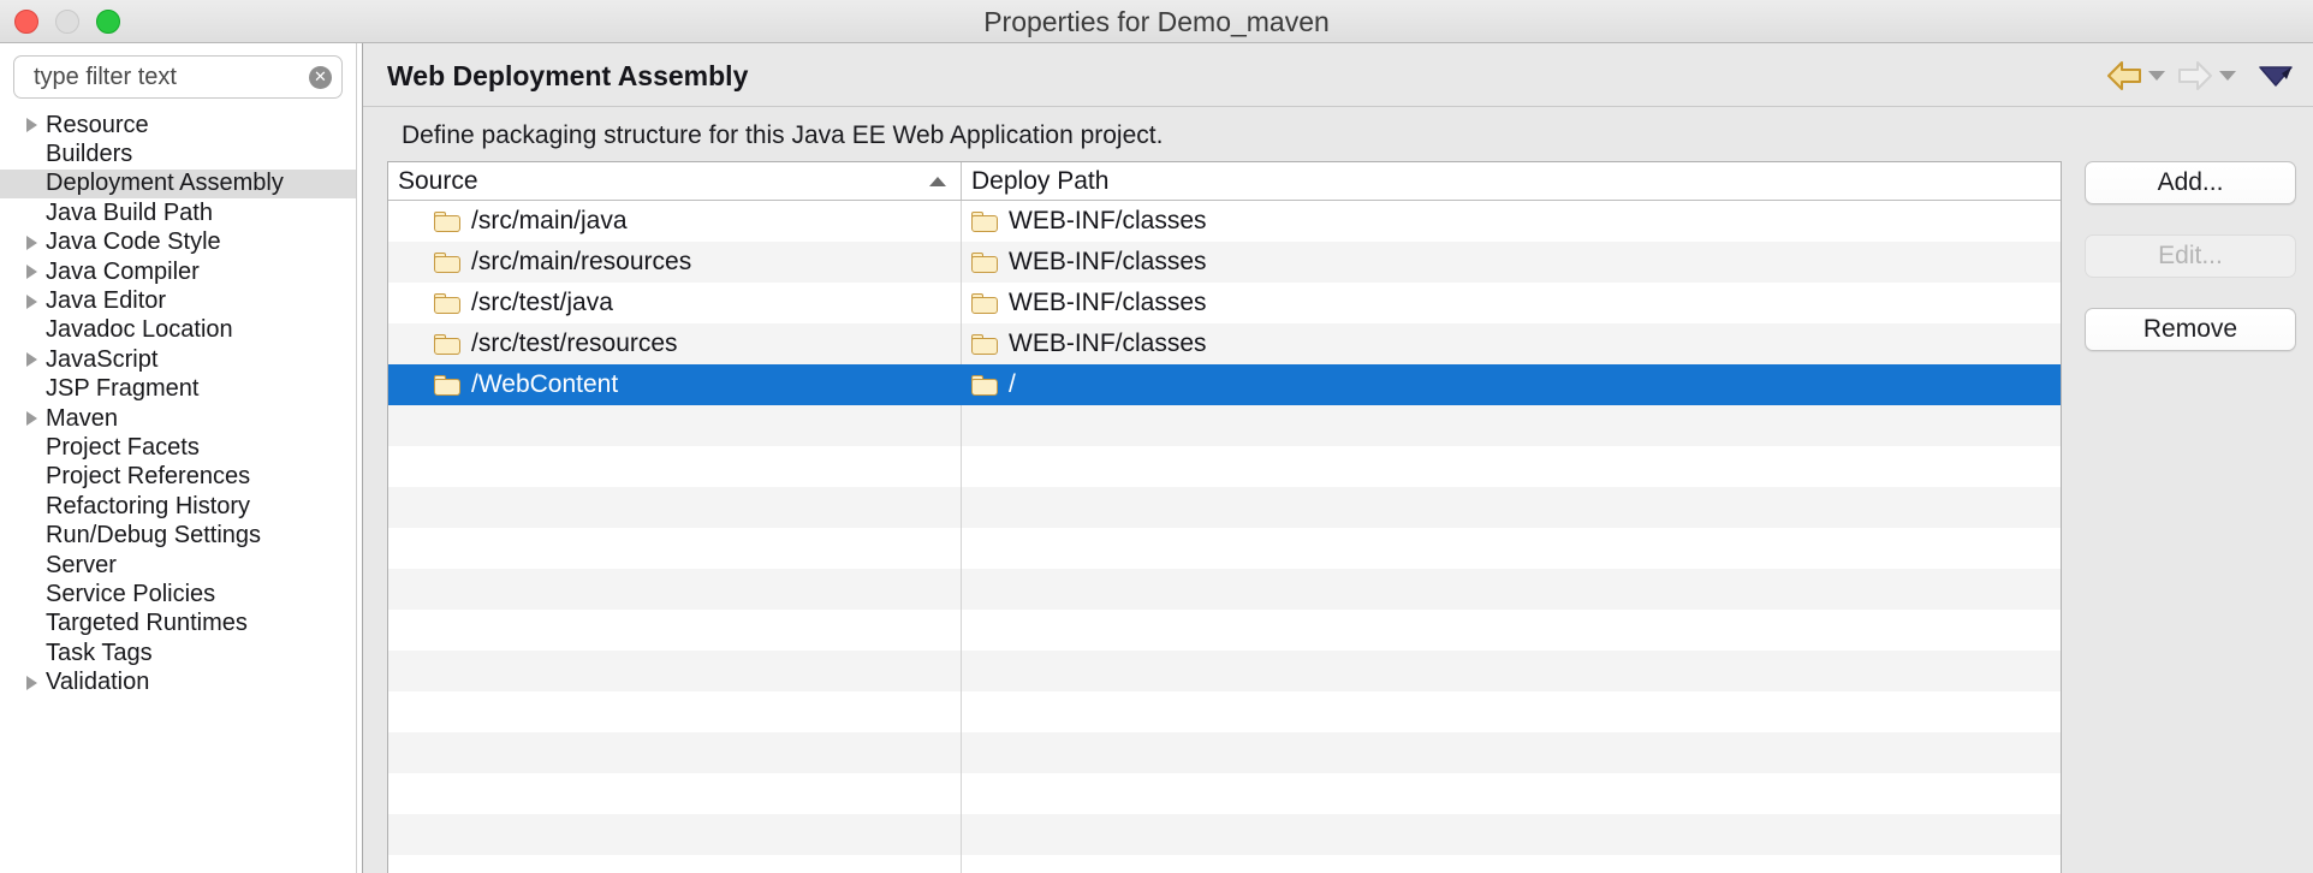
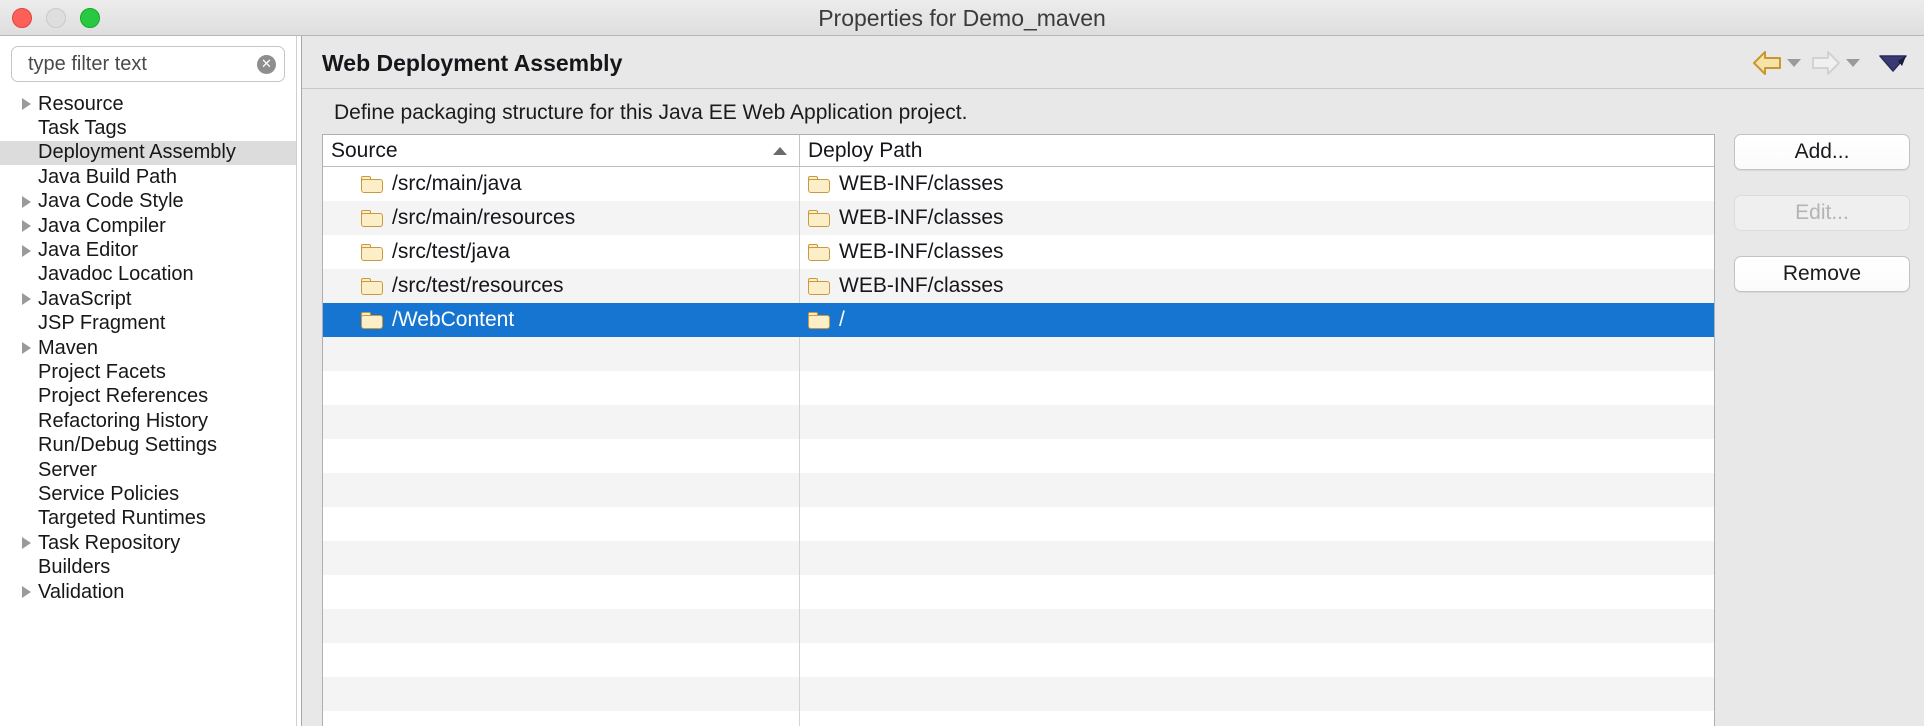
  Properties for Demo_maven
  type filter text
  ✕
  Resource
- Builders
+ Task Tags
  Deployment Assembly
  Java Build Path
  Java Code Style
  Java Compiler
  Java Editor
  Javadoc Location
  JavaScript
  JSP Fragment
  Maven
  Project Facets
  Project References
  Refactoring History
  Run/Debug Settings
  Server
  Service Policies
  Targeted Runtimes
+ Task Repository
- Task Tags
+ Builders
  Validation
  Web Deployment Assembly
  Define packaging structure for this Java EE Web Application project.
  Source
  Deploy Path
  /src/main/java
  WEB-INF/classes
  /src/main/resources
  WEB-INF/classes
  /src/test/java
  WEB-INF/classes
  /src/test/resources
  WEB-INF/classes
  /WebContent
  /
  Add...
  Edit...
  Remove
